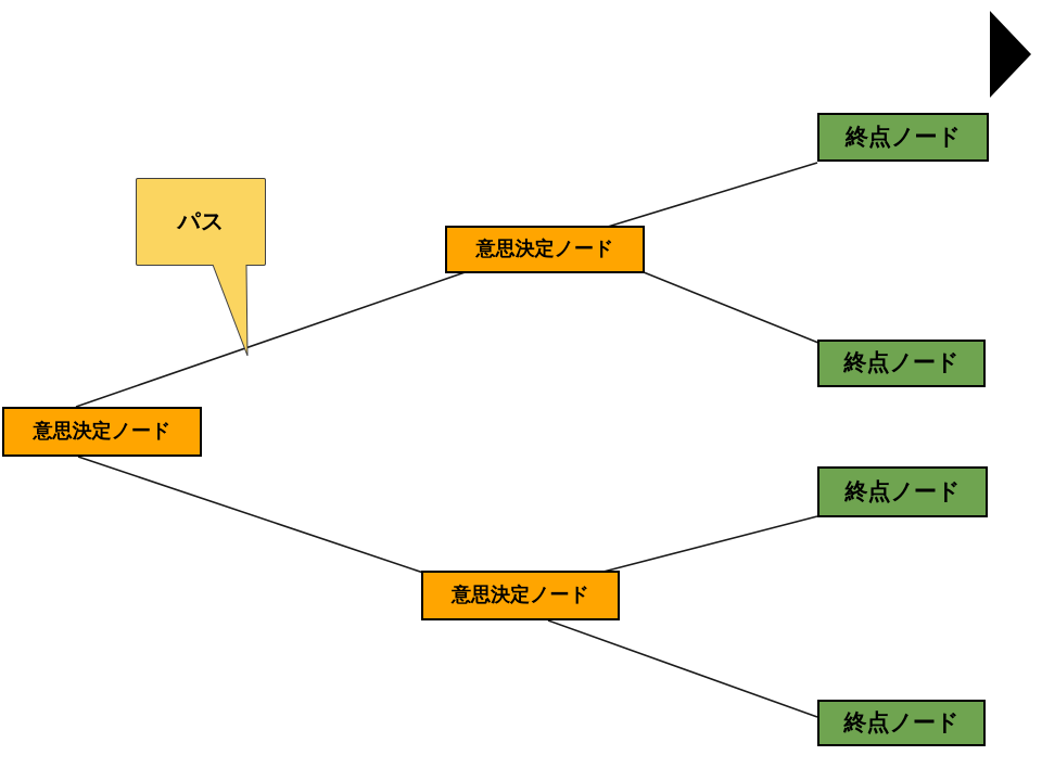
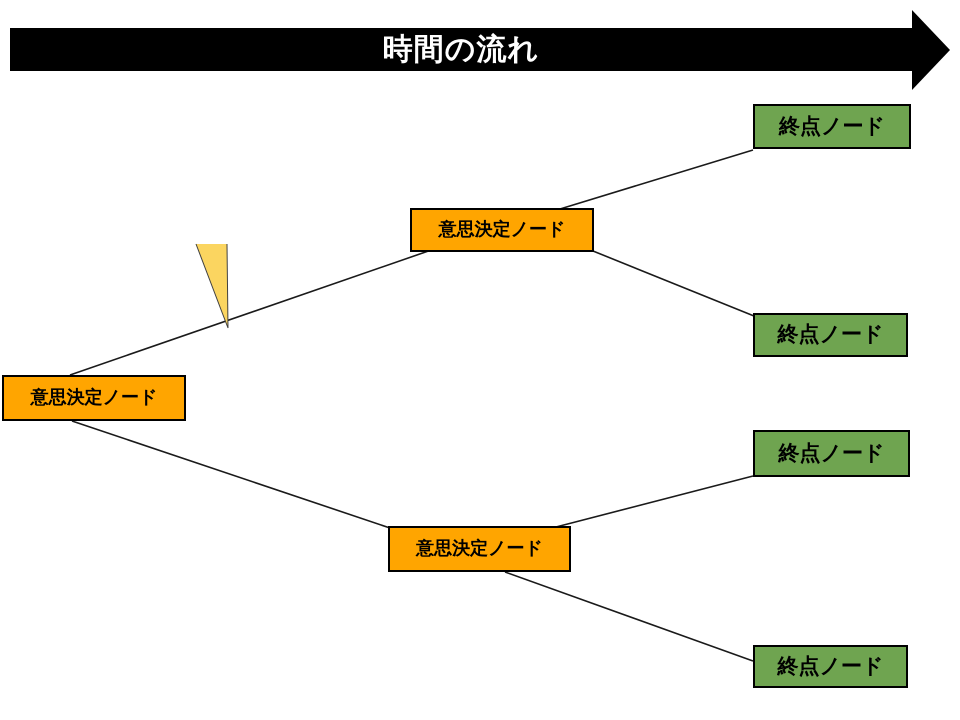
+ 時間の流れ
  意思決定ノード
  意思決定ノード
  意思決定ノード
  終点ノード
  終点ノード
  終点ノード
  終点ノード
- パス
